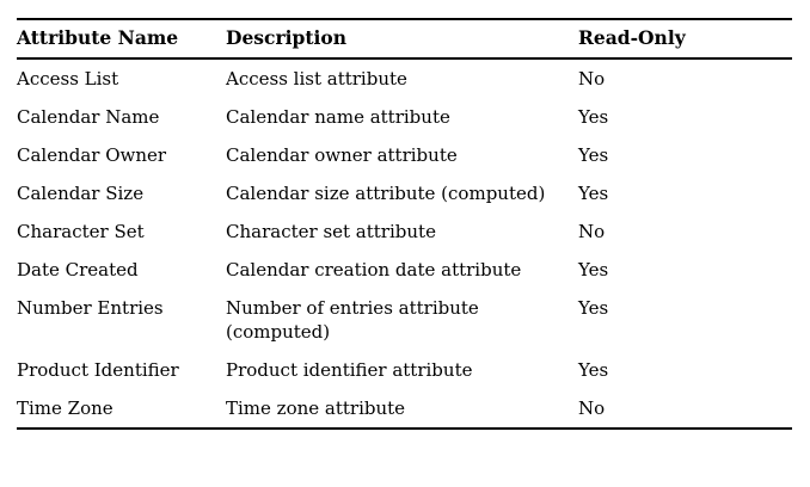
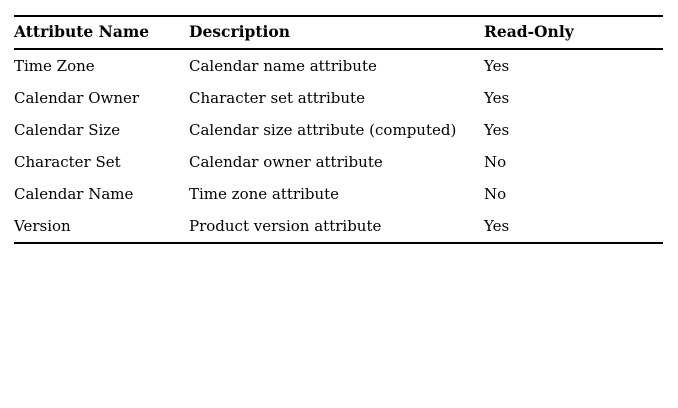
  Attribute Name	Description	Read-Only
- Access List	Access list attribute	No
- Calendar Name	Calendar name attribute	Yes
+ Time Zone	Calendar name attribute	Yes
- Calendar Owner	Calendar owner attribute	Yes
+ Calendar Owner	Character set attribute	Yes
  Calendar Size	Calendar size attribute (computed)	Yes
- Character Set	Character set attribute	No
+ Character Set	Calendar owner attribute	No
- Date Created	Calendar creation date attribute	Yes
- Number Entries	Number of entries attribute (computed)	Yes
- Product Identifier	Product identifier attribute	Yes
- Time Zone	Time zone attribute	No
+ Calendar Name	Time zone attribute	No
+ Version	Product version attribute	Yes
